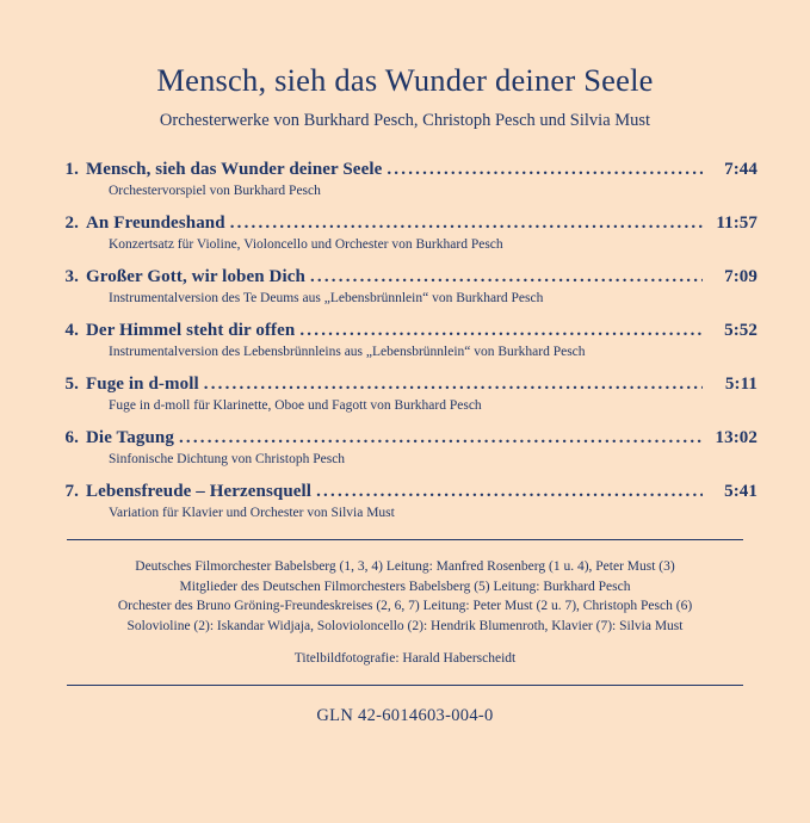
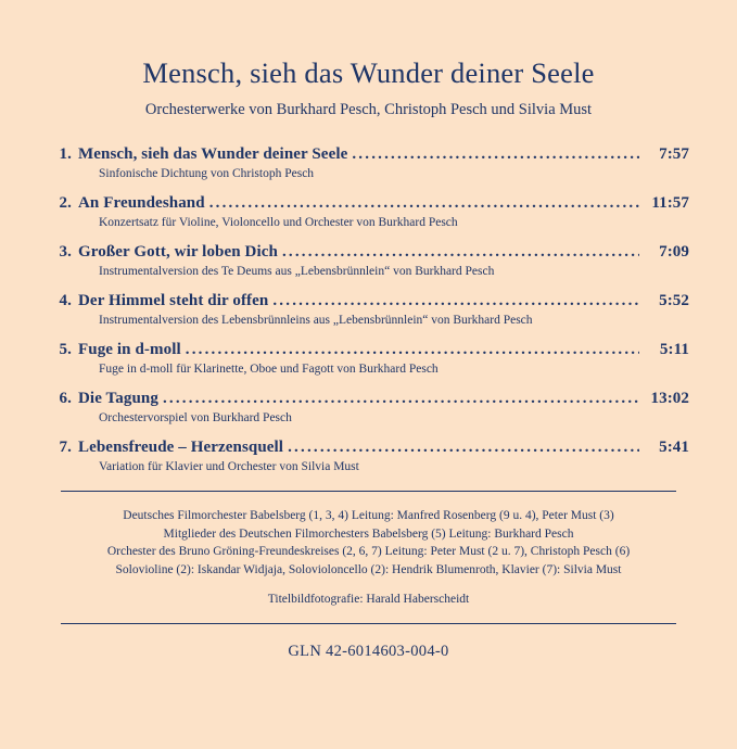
  Mensch, sieh das Wunder deiner Seele
  Orchesterwerke von Burkhard Pesch, Christoph Pesch und Silvia Must
  1.
  Mensch, sieh das Wunder deiner Seele
- 7:44
+ 7:57
- Orchestervorspiel von Burkhard Pesch
+ Sinfonische Dichtung von Christoph Pesch
  2.
  An Freundeshand
  11:57
  Konzertsatz für Violine, Violoncello und Orchester von Burkhard Pesch
  3.
  Großer Gott, wir loben Dich
  7:09
  Instrumentalversion des Te Deums aus „Lebensbrünnlein“ von Burkhard Pesch
  4.
  Der Himmel steht dir offen
  5:52
  Instrumentalversion des Lebensbrünnleins aus „Lebensbrünnlein“ von Burkhard Pesch
  5.
  Fuge in d-moll
  5:11
  Fuge in d-moll für Klarinette, Oboe und Fagott von Burkhard Pesch
  6.
  Die Tagung
  ..........................................................................
  13:02
- Sinfonische Dichtung von Christoph Pesch
+ Orchestervorspiel von Burkhard Pesch
  7.
  Lebensfreude – Herzensquell
  5:41
  Variation für Klavier und Orchester von Silvia Must
- Deutsches Filmorchester Babelsberg (1, 3, 4) Leitung: Manfred Rosenberg (1 u. 4), Peter Must (3)
+ Deutsches Filmorchester Babelsberg (1, 3, 4) Leitung: Manfred Rosenberg (9 u. 4), Peter Must (3)
  Mitglieder des Deutschen Filmorchesters Babelsberg (5) Leitung: Burkhard Pesch
  Orchester des Bruno Gröning-Freundeskreises (2, 6, 7) Leitung: Peter Must (2 u. 7), Christoph Pesch (6)
  Solovioline (2): Iskandar Widjaja, Solovioloncello (2): Hendrik Blumenroth, Klavier (7): Silvia Must
  Titelbildfotografie: Harald Haberscheidt
  GLN 42-6014603-004-0
